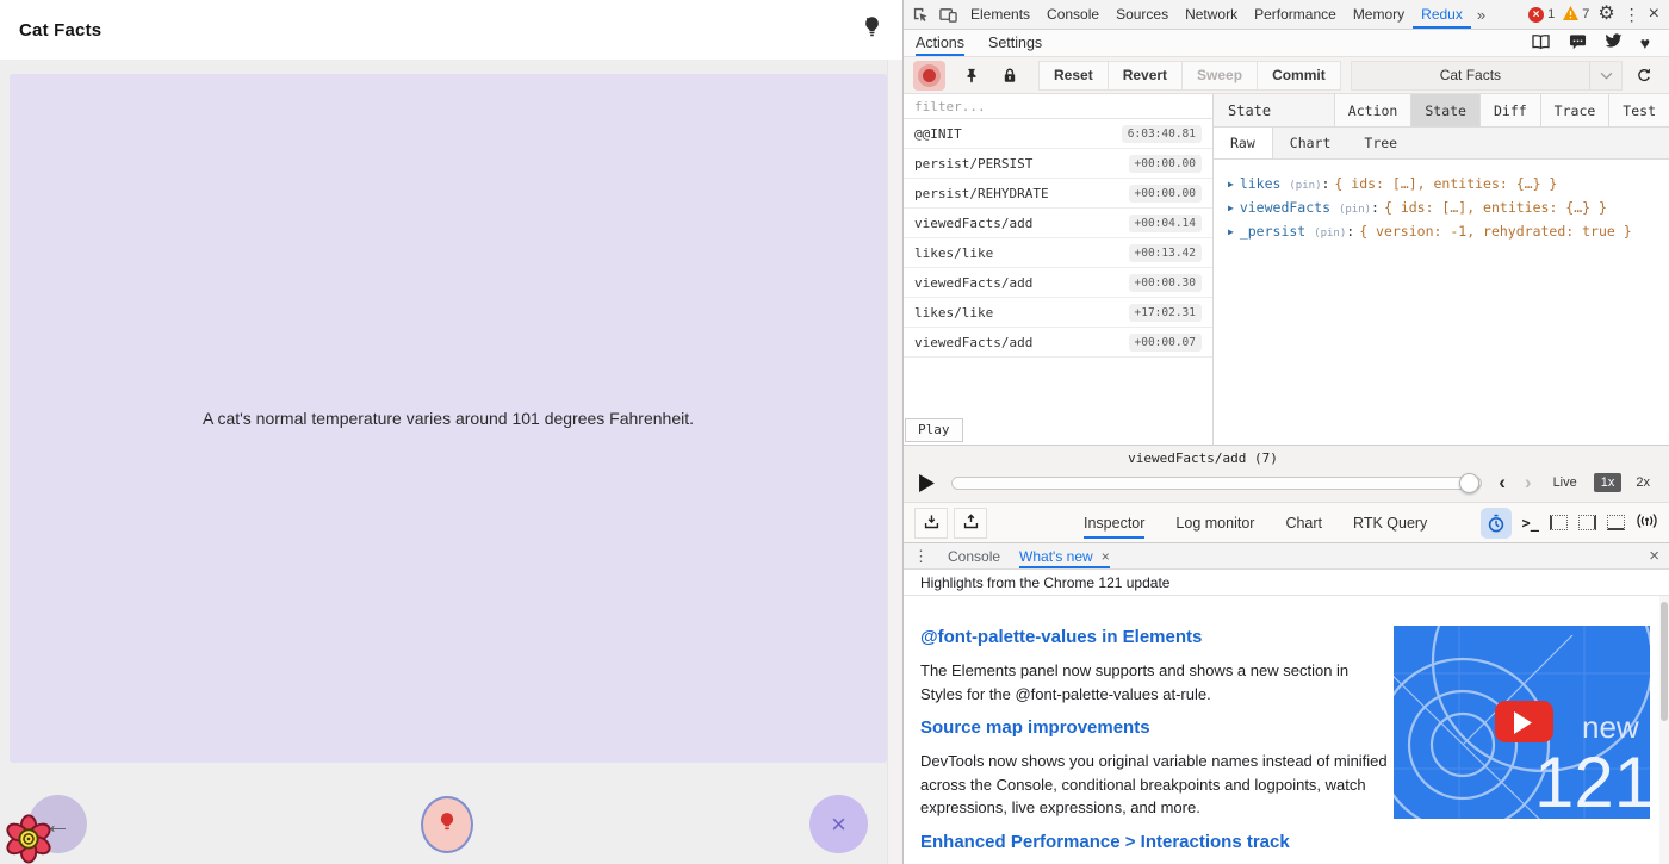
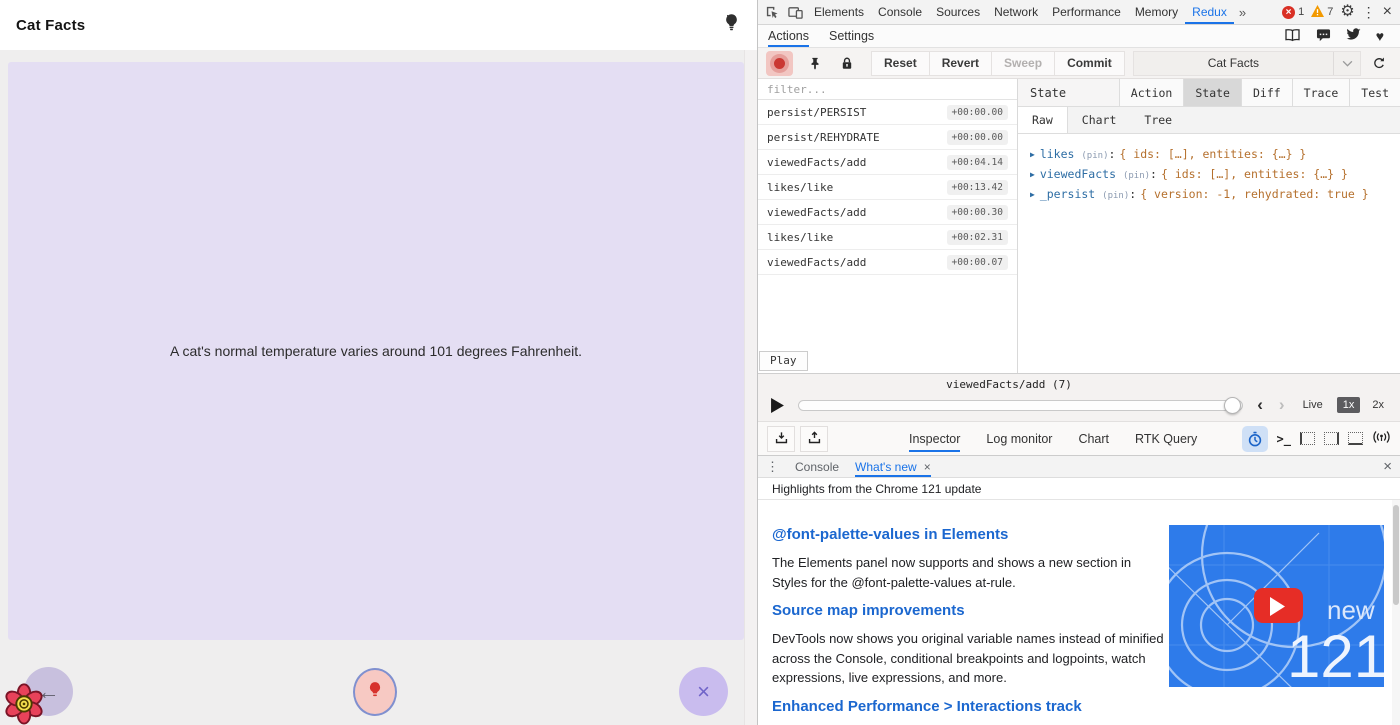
  Cat Facts
  A cat's normal temperature varies around 101 degrees Fahrenheit.
  ←
  ×
  Elements
  Console
  Sources
  Network
  Performance
  Memory
  Redux
  »
  ×
  1
  7
  ⚙
  ⋮
  ×
  Actions
  Settings
  ♥
  Reset
  Revert
  Sweep
  Commit
  Cat Facts
  filter...
- @@INIT
- 6:03:40.81
  persist/PERSIST
  +00:00.00
  persist/REHYDRATE
  +00:00.00
  viewedFacts/add
  +00:04.14
  likes/like
  +00:13.42
  viewedFacts/add
  +00:00.30
  likes/like
- +17:02.31
+ +00:02.31
  viewedFacts/add
  +00:00.07
  State
  Action
  State
  Diff
  Trace
  Test
  Raw
  Chart
  Tree
  ▶ likes (pin): { ids: […], entities: {…} }
  ▶ viewedFacts (pin): { ids: […], entities: {…} }
  ▶ _persist (pin): { version: -1, rehydrated: true }
  Play
  viewedFacts/add (7)
  ‹
  ›
  Live
  1x
  2x
  Inspector
  Log monitor
  Chart
  RTK Query
  >_
  ⋮
  Console
  What's new
  ×
  ×
  Highlights from the Chrome 121 update
  @font-palette-values in Elements
  The Elements panel now supports and shows a new section in Styles for the @font-palette-values at-rule.
  Source map improvements
  DevTools now shows you original variable names instead of minified across the Console, conditional breakpoints and logpoints, watch expressions, live expressions, and more.
  Enhanced Performance > Interactions track
  new
  121
